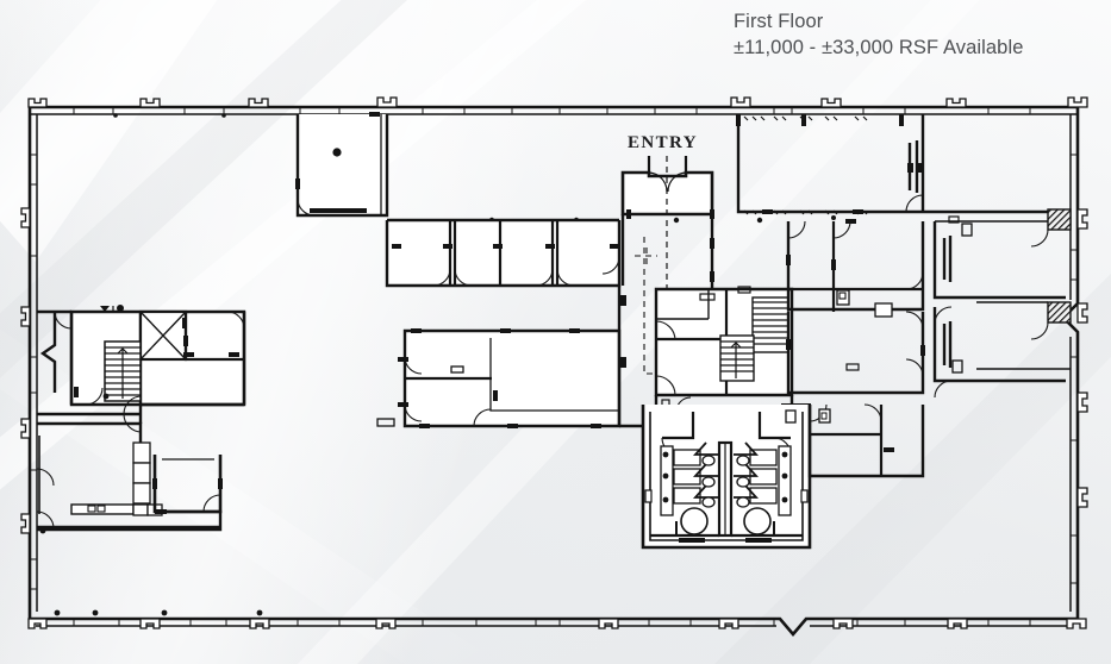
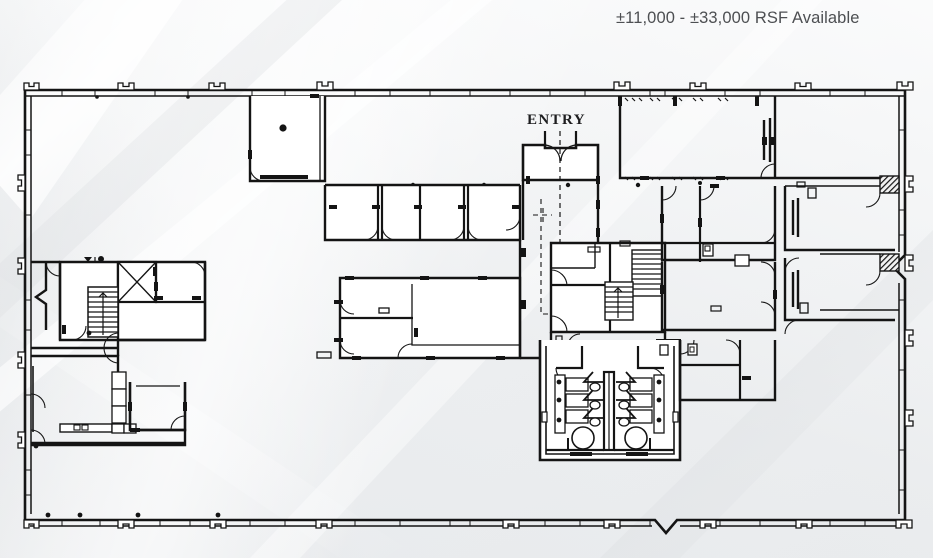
- First Floor
  ±11,000 - ±33,000 RSF Available
  ENTRY
